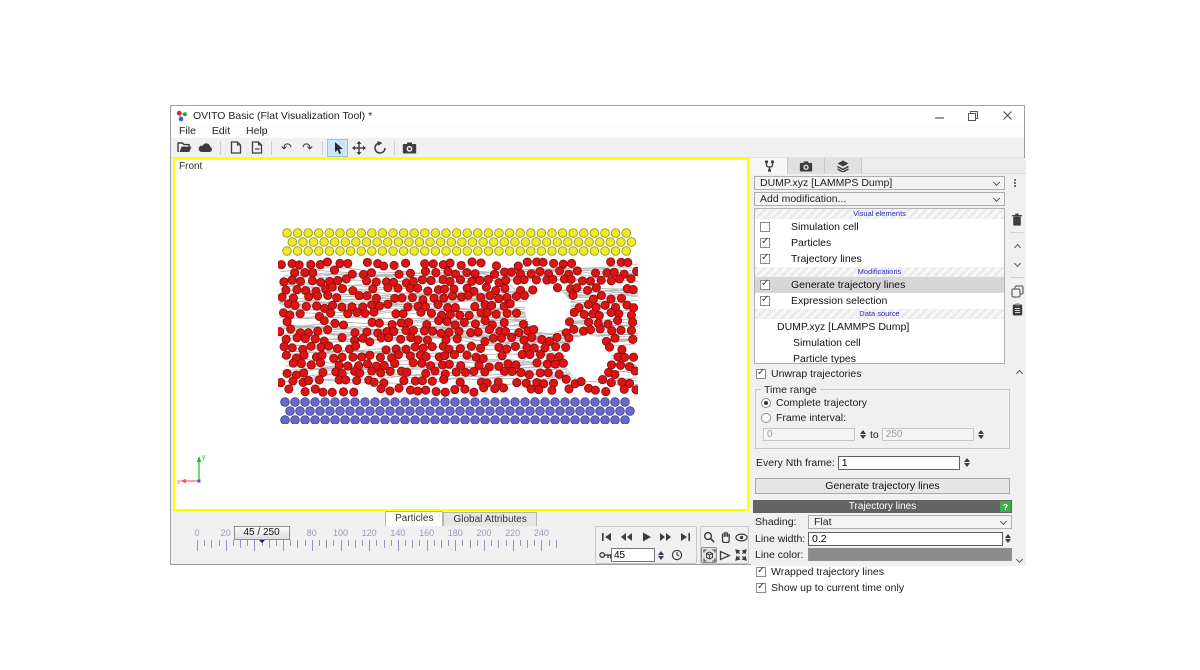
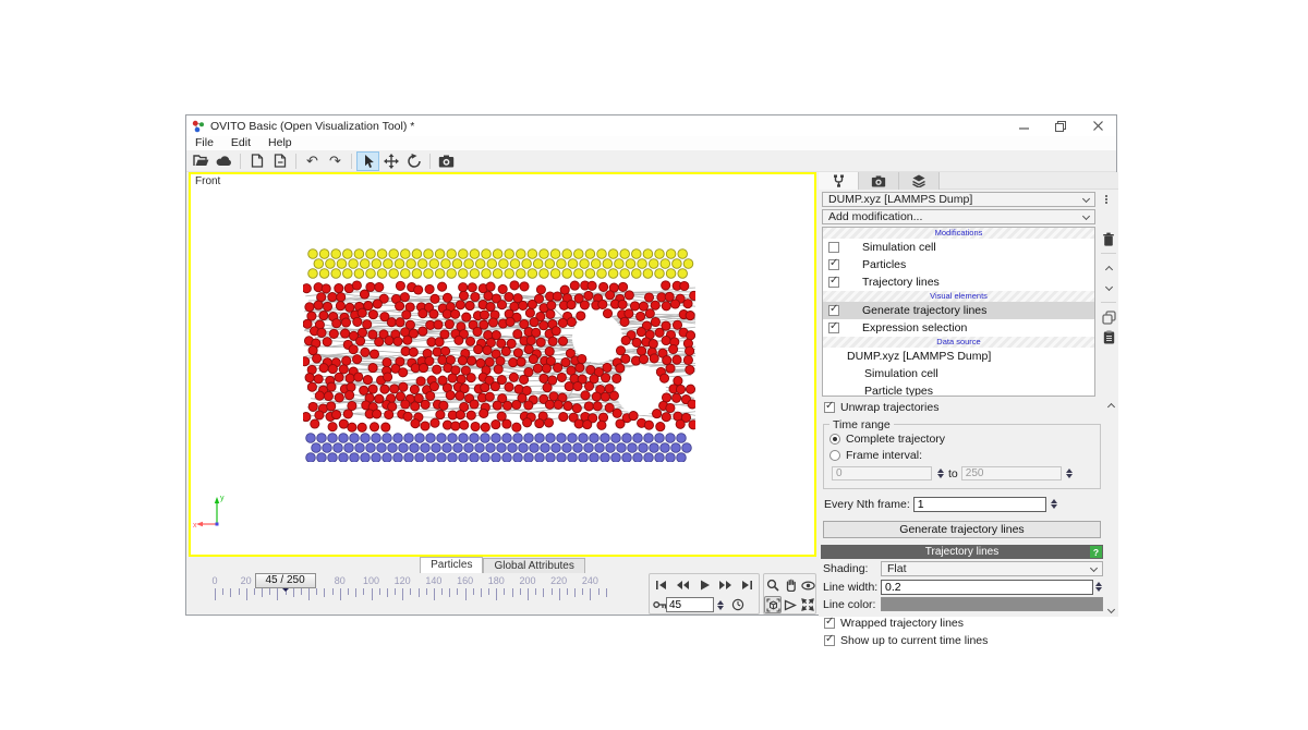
- OVITO Basic (Flat Visualization Tool) *
+ OVITO Basic (Open Visualization Tool) *
  File
  Edit
  Help
  ↶
  ↷
  Front
  Particles
  Global Attributes
  0
  20
  80
  100
  120
  140
  160
  180
  200
  220
  240
  45 / 250
  45
  DUMP.xyz [LAMMPS Dump]
  Add modification...
- Visual elements
+ Modifications
  Simulation cell
  Particles
  Trajectory lines
- Modifications
+ Visual elements
  Generate trajectory lines
  Expression selection
  Data source
  DUMP.xyz [LAMMPS Dump]
  Simulation cell
  Particle types
  Unwrap trajectories
  Time range
  Complete trajectory
  Frame interval:
  0
  to
  250
  Every Nth frame:
  1
  Generate trajectory lines
  Trajectory lines
  ?
  Shading:
  Flat
  Line width:
  0.2
  Line color:
  Wrapped trajectory lines
- Show up to current time only
+ Show up to current time lines
